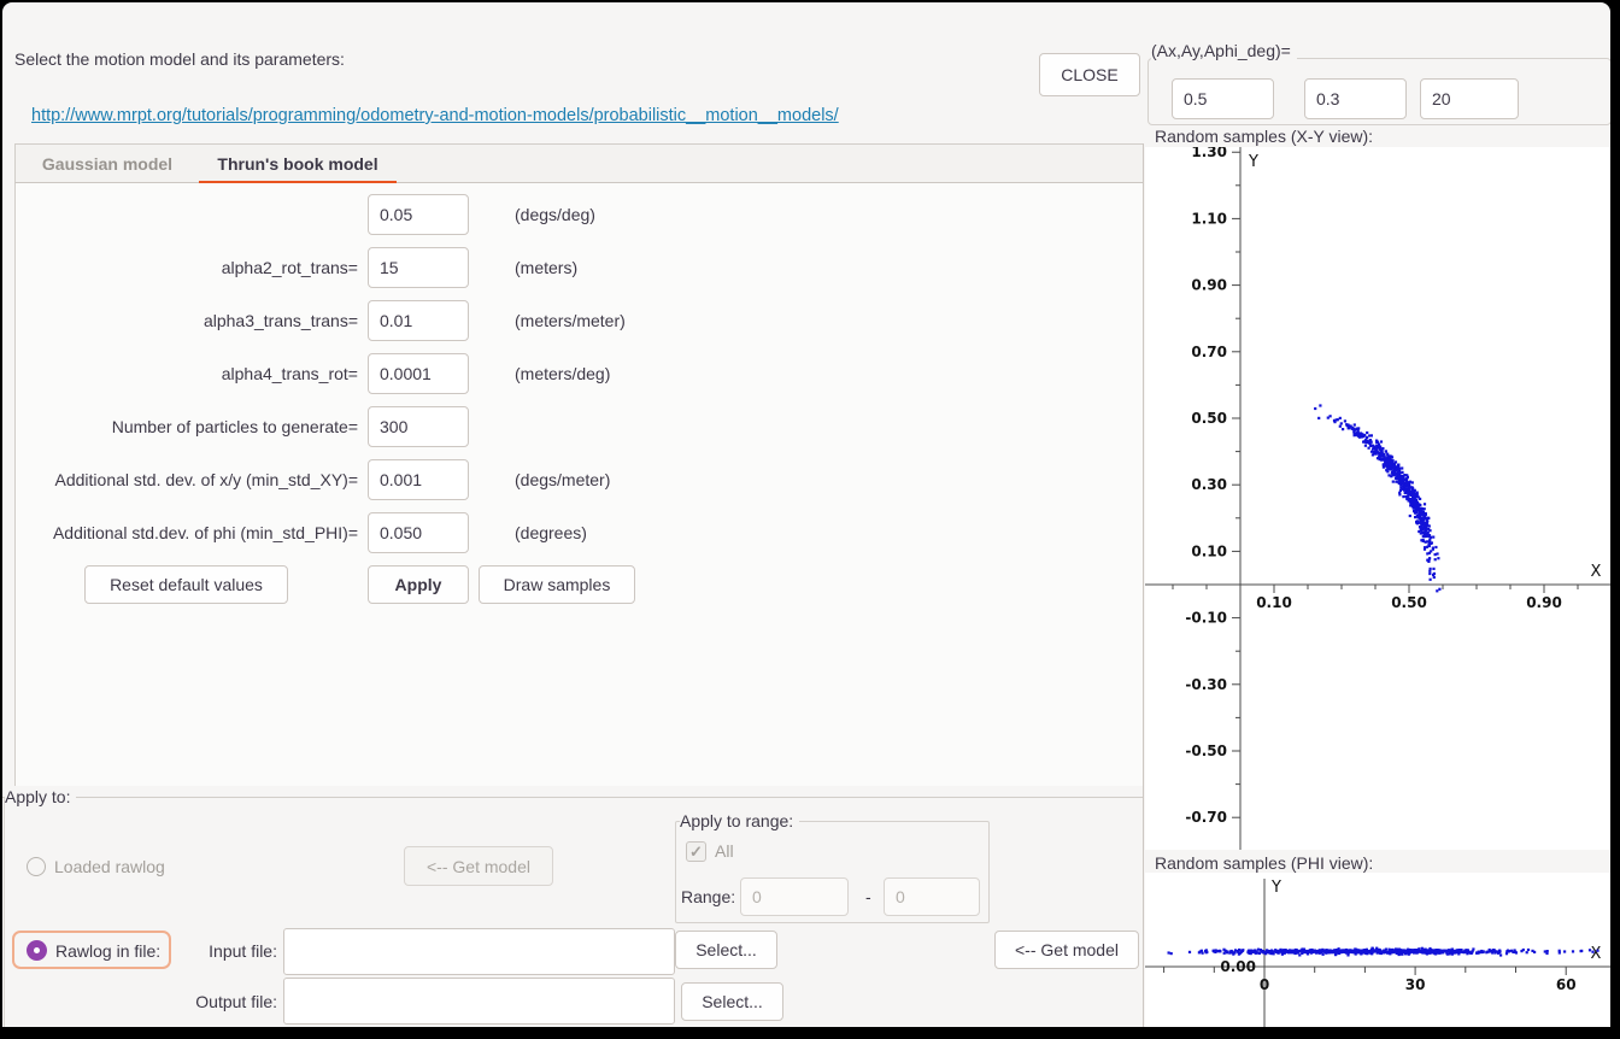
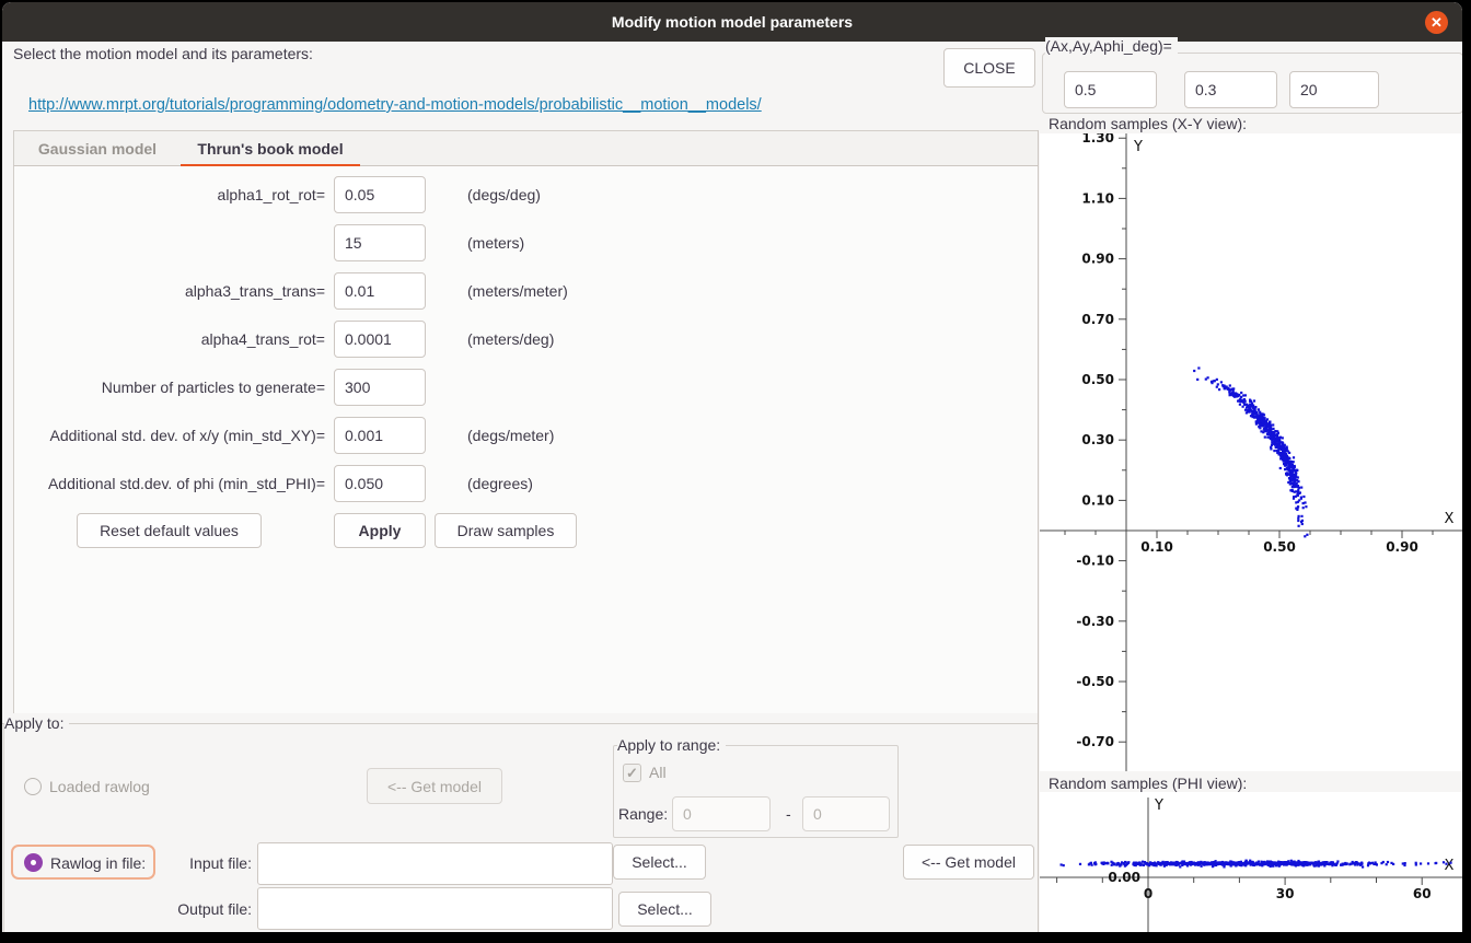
+ Modify motion model parameters
+ ✕
  Select the motion model and its parameters:
  CLOSE
  http://www.mrpt.org/tutorials/programming/odometry-and-motion-models/probabilistic__motion__models/
  Gaussian model
  Thrun's book model
  Reset default values
  Apply
  Draw samples
  (Ax,Ay,Aphi_deg)=
  0.5
  0.3
  20
  Random samples (X-Y view):
  1.30
  1.10
  0.90
  0.70
  0.50
  0.30
  0.10
  -0.10
  -0.30
  -0.50
  -0.70
  0.10
  0.50
  0.90
  Y
  X
  Random samples (PHI view):
  0
  30
  60
  0.00
  Y
  X
  Apply to:
  Loaded rawlog
  <-- Get model
  Apply to range:
  ✓
  All
  Range:
  0
  -
  0
  Rawlog in file:
  Input file:
  Select...
  Output file:
  Select...
  <-- Get model
+ alpha1_rot_rot=
  0.05
  (degs/deg)
- alpha2_rot_trans=
  15
  (meters)
  alpha3_trans_trans=
  0.01
  (meters/meter)
  alpha4_trans_rot=
  0.0001
  (meters/deg)
  Number of particles to generate=
  300
  Additional std. dev. of x/y (min_std_XY)=
  0.001
  (degs/meter)
  Additional std.dev. of phi (min_std_PHI)=
  0.050
  (degrees)
